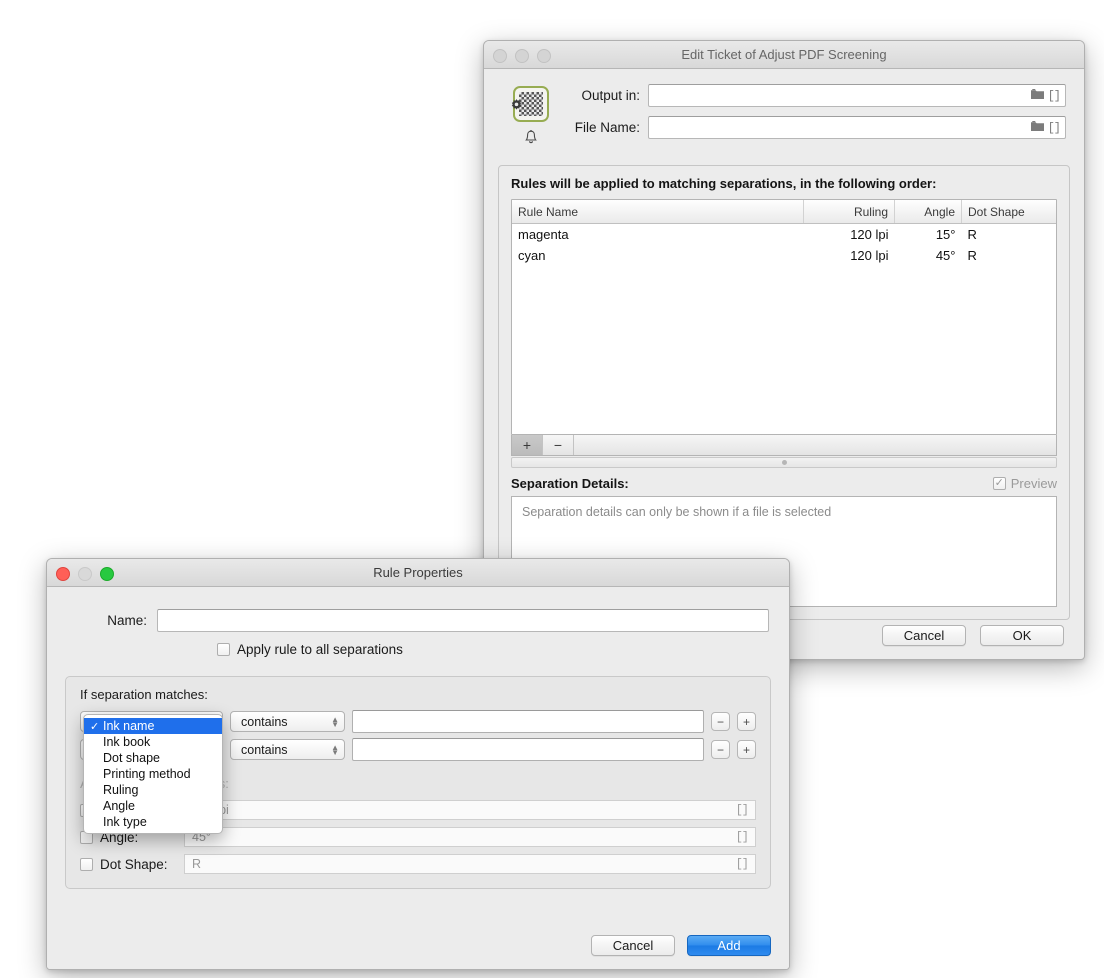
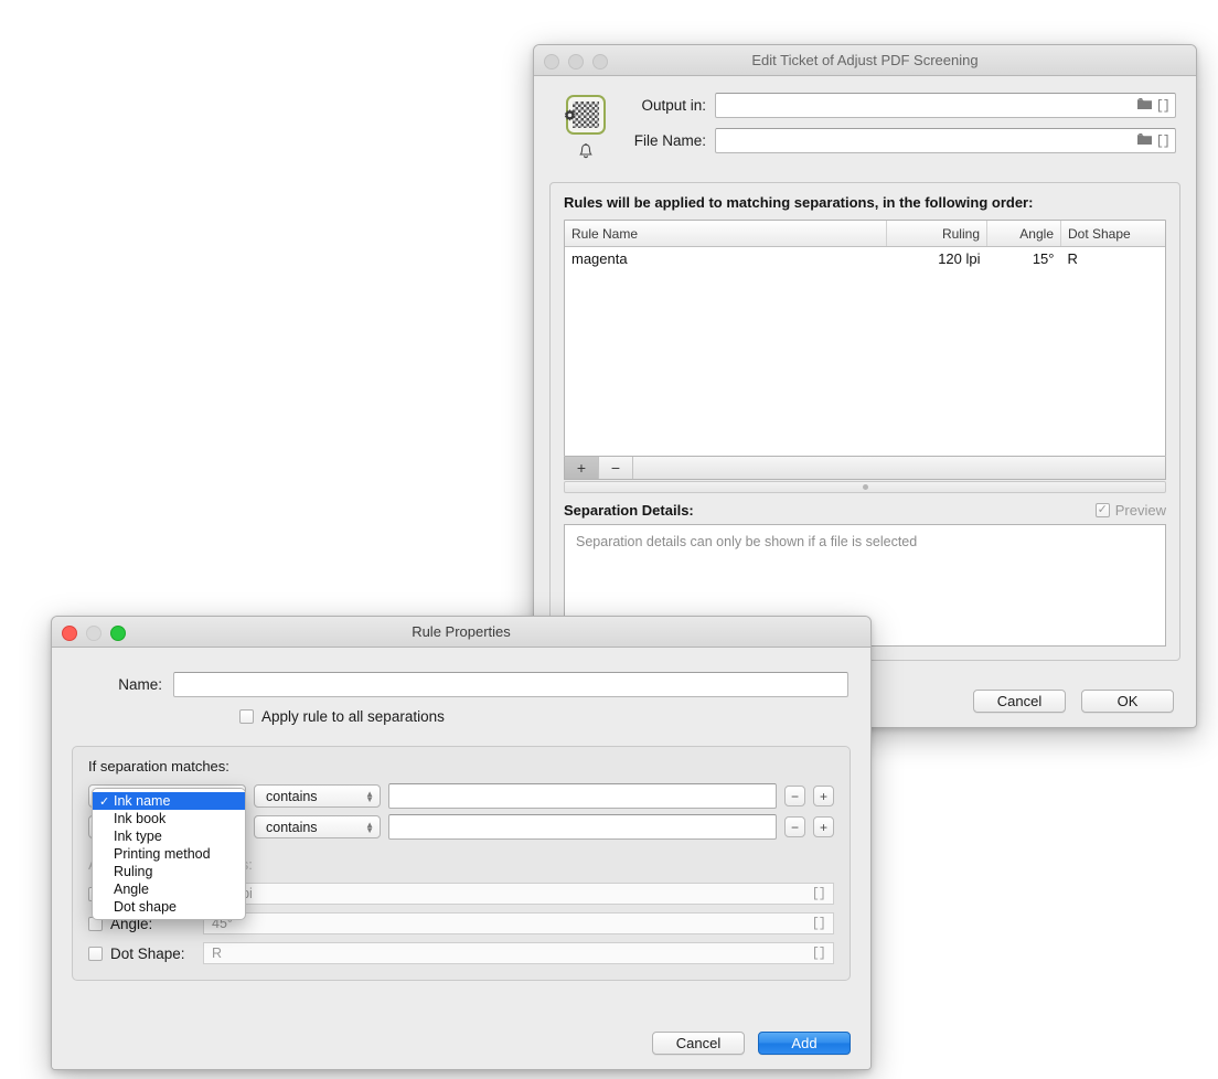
  Edit Ticket of Adjust PDF Screening
  Output in:
  []
  File Name:
  []
  Rules will be applied to matching separations, in the following order:
  Rule Name	Ruling	Angle	Dot Shape
  magenta	120 lpi	15°	R
- cyan	120 lpi	45°	R
  +
  −
  Separation Details:
  ✓
  Preview
  Separation details can only be shown if a file is selected
  Cancel
  OK
  Rule Properties
  Name:
  Apply rule to all separations
  If separation matches:
  contains
  ▲
  ▼
  −
  +
  contains
  ▲
  ▼
  −
  +
  []
  Angle:
  45°
  []
  Dot Shape:
  R
  []
  Cancel
  Add
  ✓
  Ink name
  Ink book
- Dot shape
+ Ink type
  Printing method
  Ruling
  Angle
- Ink type
+ Dot shape
